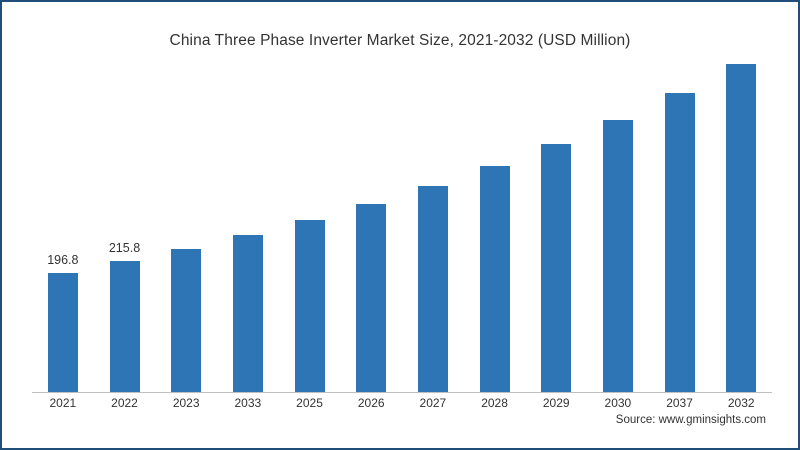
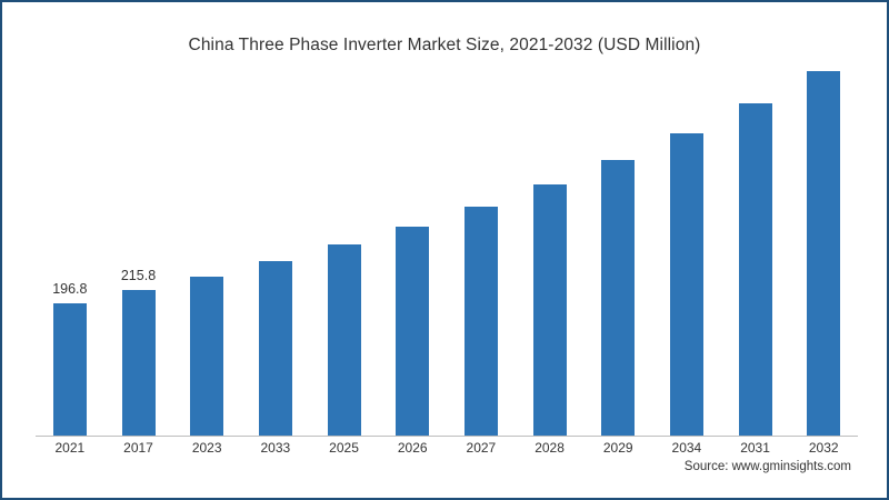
  China Three Phase Inverter Market Size, 2021-2032 (USD Million)
  196.8
  215.8
  2021
- 2022
+ 2017
  2023
  2033
  2025
  2026
  2027
  2028
  2029
- 2030
+ 2034
- 2037
+ 2031
  2032
  Source: www.gminsights.com
